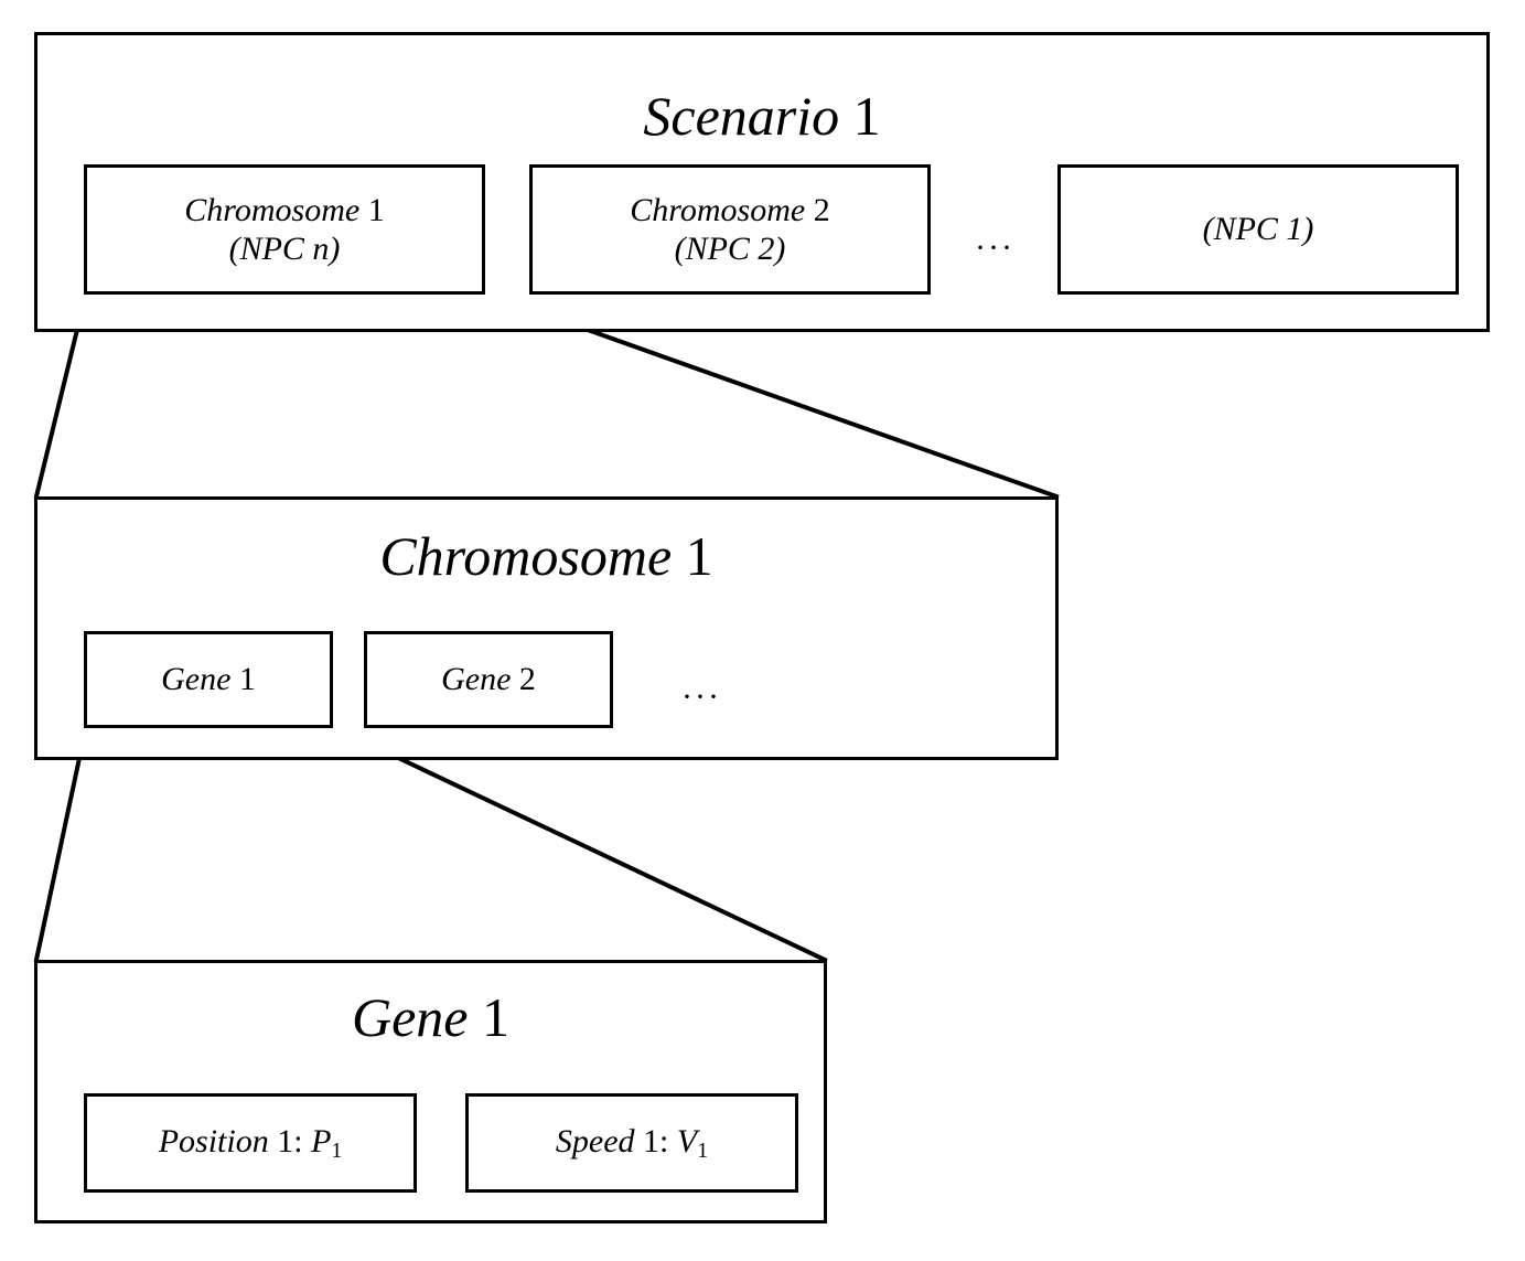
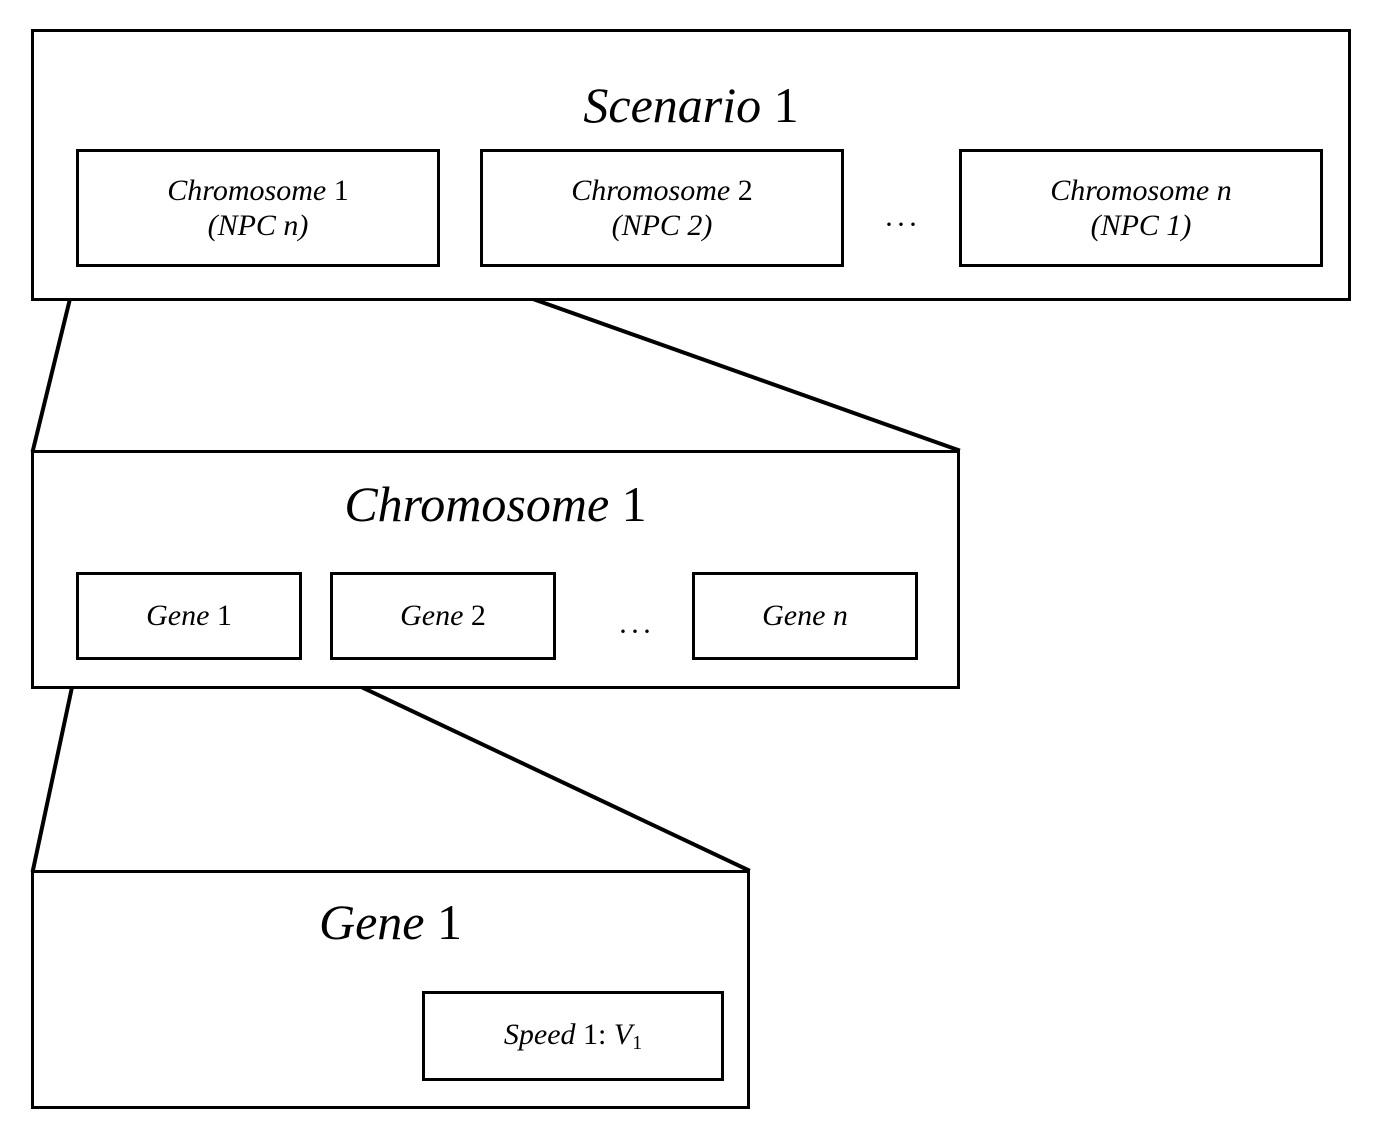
  Scenario 1
  Chromosome 1
  (NPC n)
  Chromosome 2
  (NPC 2)
  ···
+ Chromosome n
  (NPC 1)
  Chromosome 1
  Gene 1
  Gene 2
  ···
+ Gene n
  Gene 1
- Position 1: P1
  Speed 1: V1
